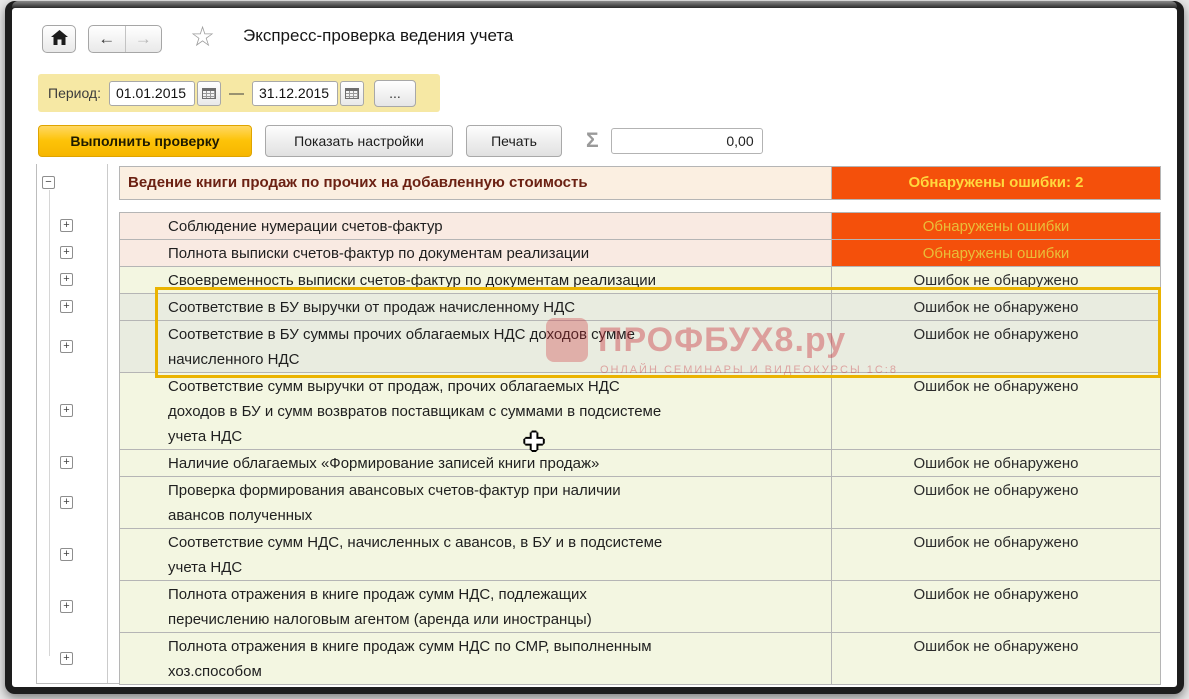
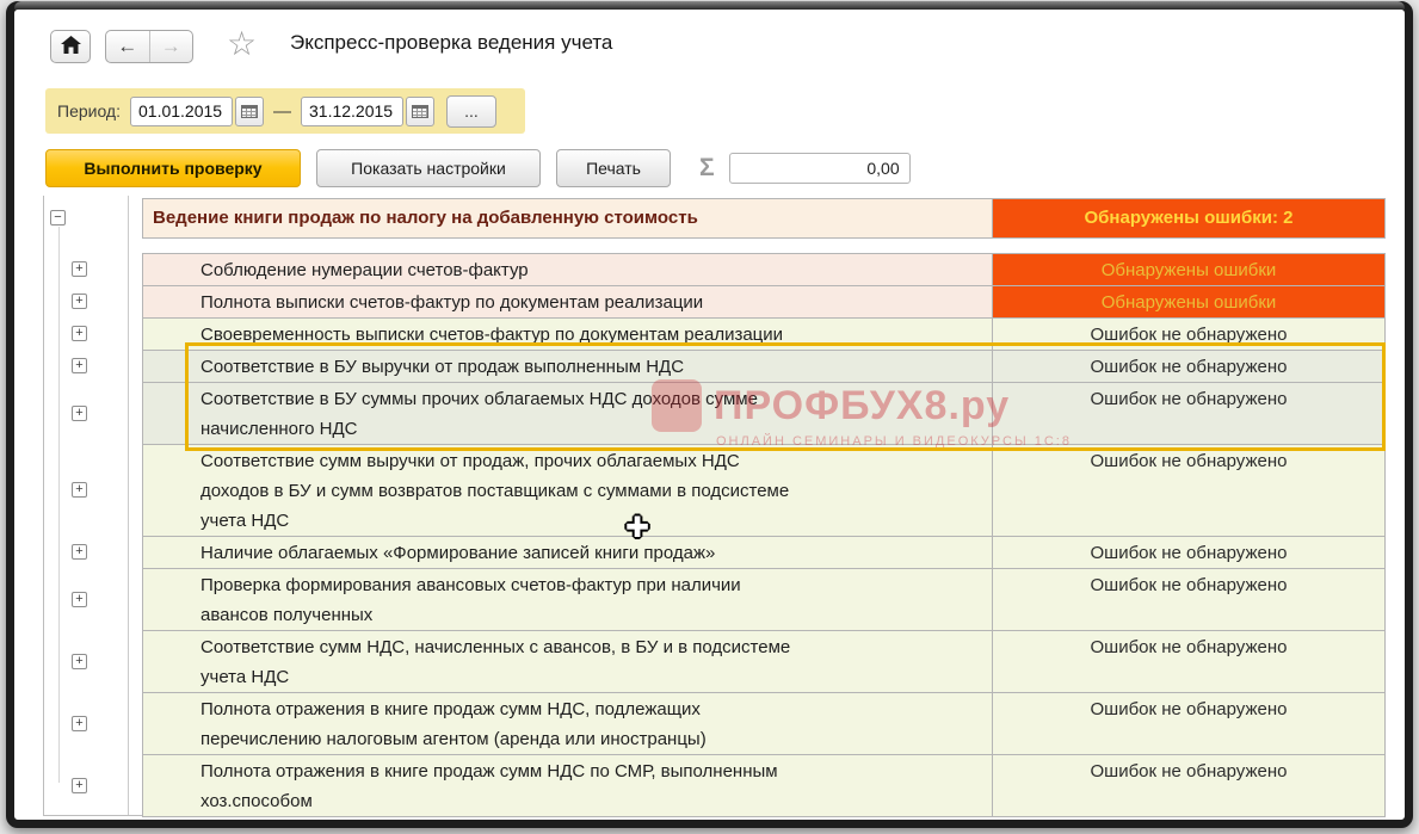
  ←
  →
  ☆
  Экспресс-проверка ведения учета
  Период:
  01.01.2015
  —
  31.12.2015
  ...
  Выполнить проверку
  Показать настройки
  Печать
  Σ
  0,00
  −
- Ведение книги продаж по прочих на добавленную стоимость
+ Ведение книги продаж по налогу на добавленную стоимость
  Обнаружены ошибки: 2
  +
  Соблюдение нумерации счетов-фактур
  Обнаружены ошибки
  +
  Полнота выписки счетов-фактур по документам реализации
  Обнаружены ошибки
  +
  Своевременность выписки счетов-фактур по документам реализации
  Ошибок не обнаружено
  +
- Соответствие в БУ выручки от продаж начисленному НДС
+ Соответствие в БУ выручки от продаж выполненным НДС
  Ошибок не обнаружено
  +
  Соответствие в БУ суммы прочих облагаемых НДС доходов сумме
  начисленного НДС
  Ошибок не обнаружено
  +
  Соответствие сумм выручки от продаж, прочих облагаемых НДС
  доходов в БУ и сумм возвратов поставщикам с суммами в подсистеме
  учета НДС
  Ошибок не обнаружено
  +
  Наличие облагаемых «Формирование записей книги продаж»
  Ошибок не обнаружено
  +
  Проверка формирования авансовых счетов-фактур при наличии
  авансов полученных
  Ошибок не обнаружено
  +
  Соответствие сумм НДС, начисленных с авансов, в БУ и в подсистеме
  учета НДС
  Ошибок не обнаружено
  +
  Полнота отражения в книге продаж сумм НДС, подлежащих
  перечислению налоговым агентом (аренда или иностранцы)
  Ошибок не обнаружено
  +
  Полнота отражения в книге продаж сумм НДС по СМР, выполненным
  хоз.способом
  Ошибок не обнаружено
  ПРОФБУХ8.ру
  ОНЛАЙН СЕМИНАРЫ И ВИДЕОКУРСЫ 1С:8
  ✚
